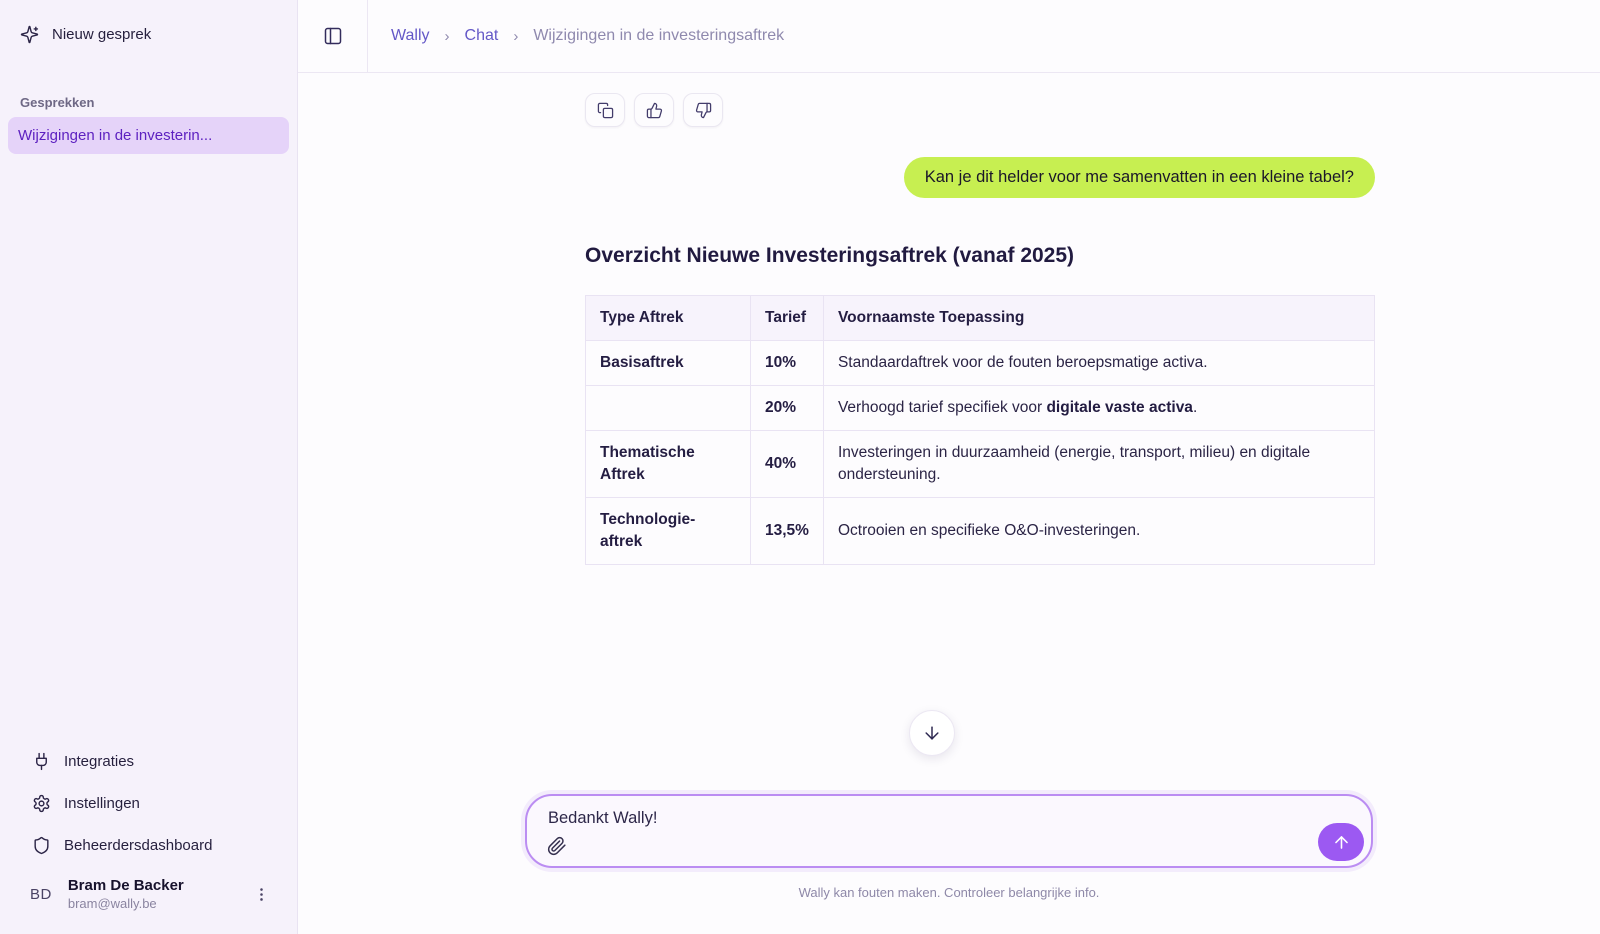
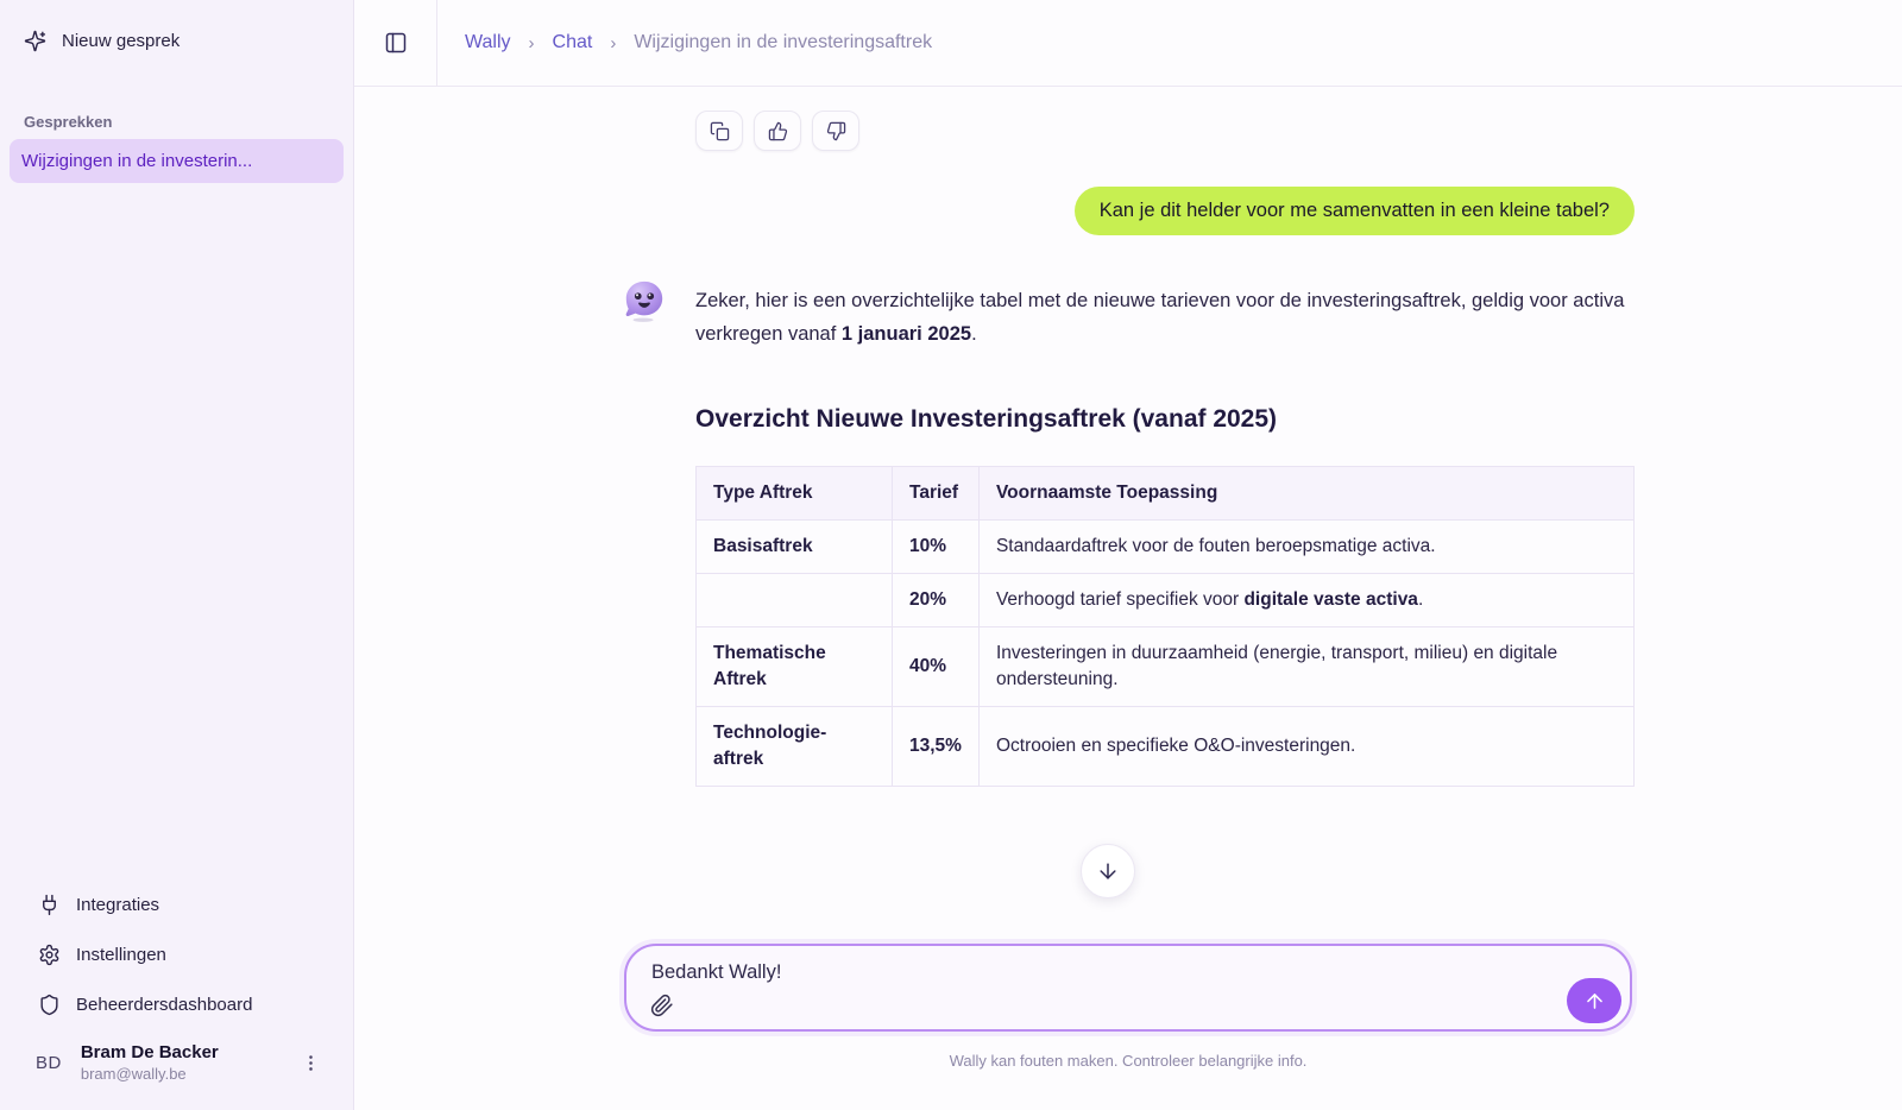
  Nieuw gesprek
  Gesprekken
  Wijzigingen in de investerin...
  Integraties
  Instellingen
  Beheerdersdashboard
  BD
  Bram De Backer
  bram@wally.be
  Wally
  ›
  Chat
  ›
  Wijzigingen in de investeringsaftrek
  Kan je dit helder voor me samenvatten in een kleine tabel?
+ Zeker, hier is een overzichtelijke tabel met de nieuwe tarieven voor de investeringsaftrek, geldig voor activa verkregen vanaf 1 januari 2025.
  Overzicht Nieuwe Investeringsaftrek (vanaf 2025)
  Type Aftrek	Tarief	Voornaamste Toepassing
  Basisaftrek	10%	Standaardaftrek voor de fouten beroepsmatige activa.
  	20%	Verhoogd tarief specifiek voor digitale vaste activa.
  Thematische Aftrek	40%	Investeringen in duurzaamheid (energie, transport, milieu) en digitale ondersteuning.
  Technologie-aftrek	13,5%	Octrooien en specifieke O&O-investeringen.
  Bedankt Wally!
  Wally kan fouten maken. Controleer belangrijke info.
